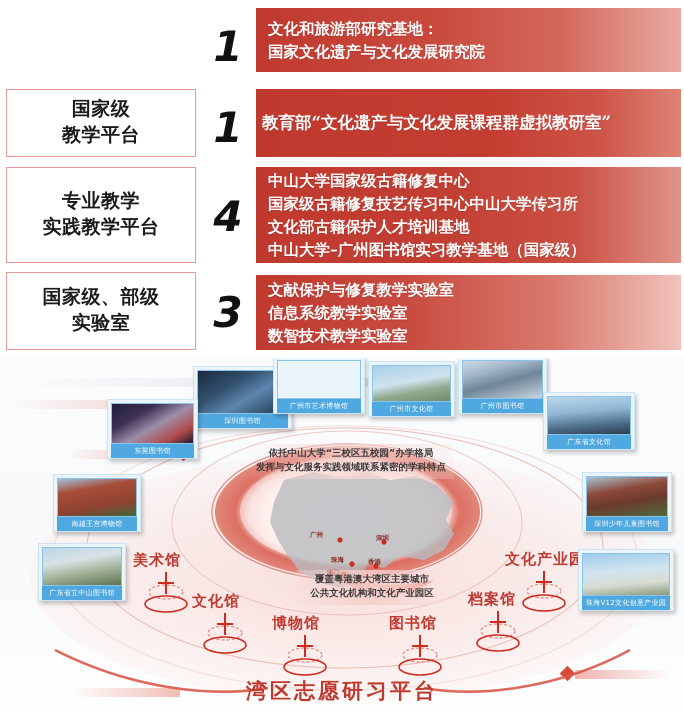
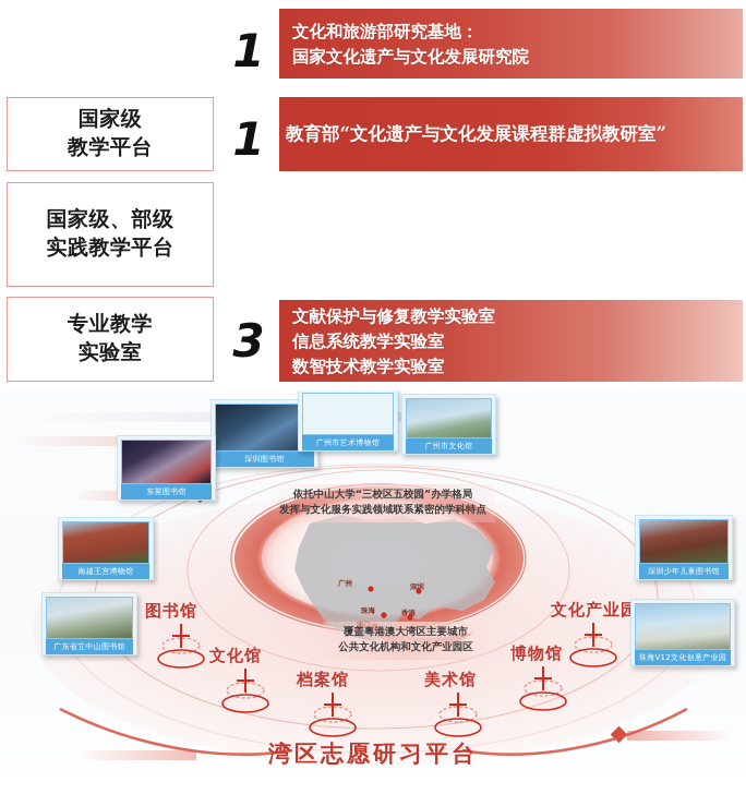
  1
  文化和旅游部研究基地：
  国家文化遗产与文化发展研究院
  国家级
  教学平台
  1
  教育部“文化遗产与文化发展课程群虚拟教研室”
- 专业教学
+ 国家级、部级
  实践教学平台
- 4
- 中山大学国家级古籍修复中心
- 国家级古籍修复技艺传习中心中山大学传习所
- 文化部古籍保护人才培训基地
- 中山大学–广州图书馆实习教学基地（国家级）
- 国家级、部级
+ 专业教学
  实验室
  3
  文献保护与修复教学实验室
  信息系统教学实验室
  数智技术教学实验室
  广州
  深圳
  珠海
  香港
  依托中山大学“三校区五校园”办学格局
  发挥与文化服务实践领域联系紧密的学科特点
  覆盖粤港澳大湾区主要城市
  公共文化机构和文化产业园区
- 美术馆
+ 图书馆
  文化馆
- 博物馆
+ 档案馆
- 图书馆
+ 美术馆
- 档案馆
+ 博物馆
  文化产业园
  深圳图书馆
  广州市艺术博物馆
  广州市文化馆
- 广州市图书馆
- 广东省文化馆
  东莞图书馆
  深圳少年儿童图书馆
  南越王宫博物馆
  广东省立中山图书馆
  珠海V12文化创意产业园
  湾区志愿研习平台
